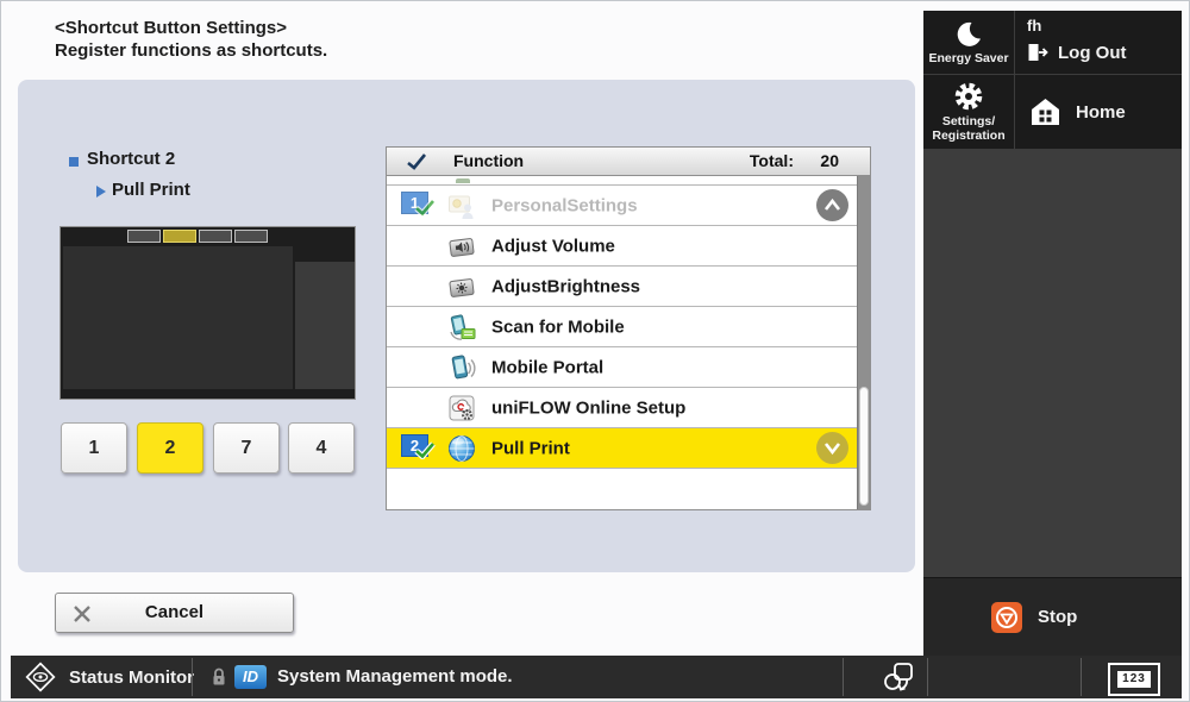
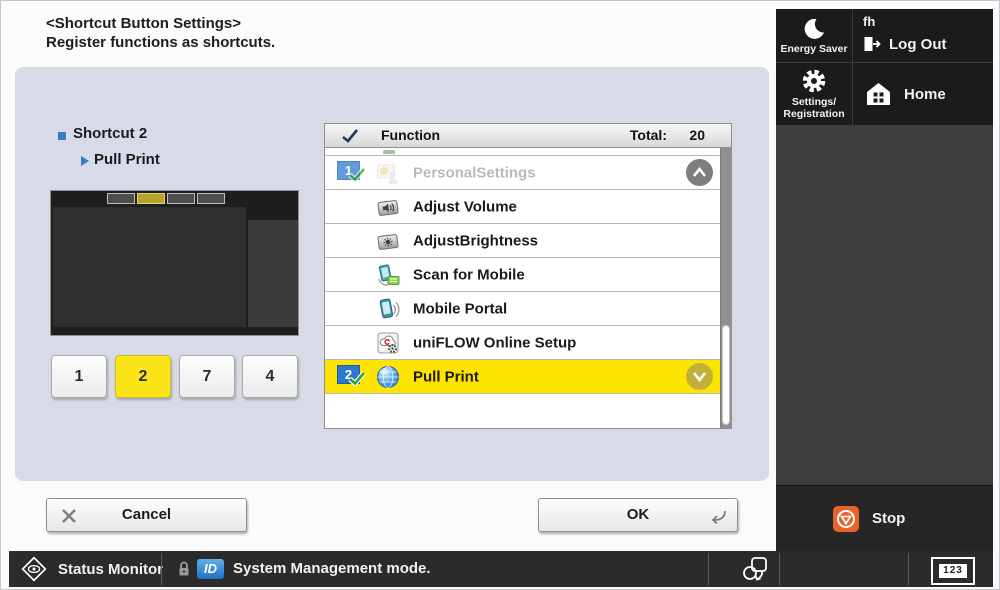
  <Shortcut Button Settings>
  Register functions as shortcuts.
  Shortcut 2
  Pull Print
  1
  2
  7
  4
  Function
  Total:
  20
  1
  PersonalSettings
  Adjust Volume
  AdjustBrightness
  Scan for Mobile
  Mobile Portal
  uniFLOW Online Setup
  2
  Pull Print
  Cancel
+ OK
  Energy Saver
  fh
  Log Out
  Settings/
  Registration
  Home
  Stop
  Status Monito
  ID
  System Management mode.
  123
